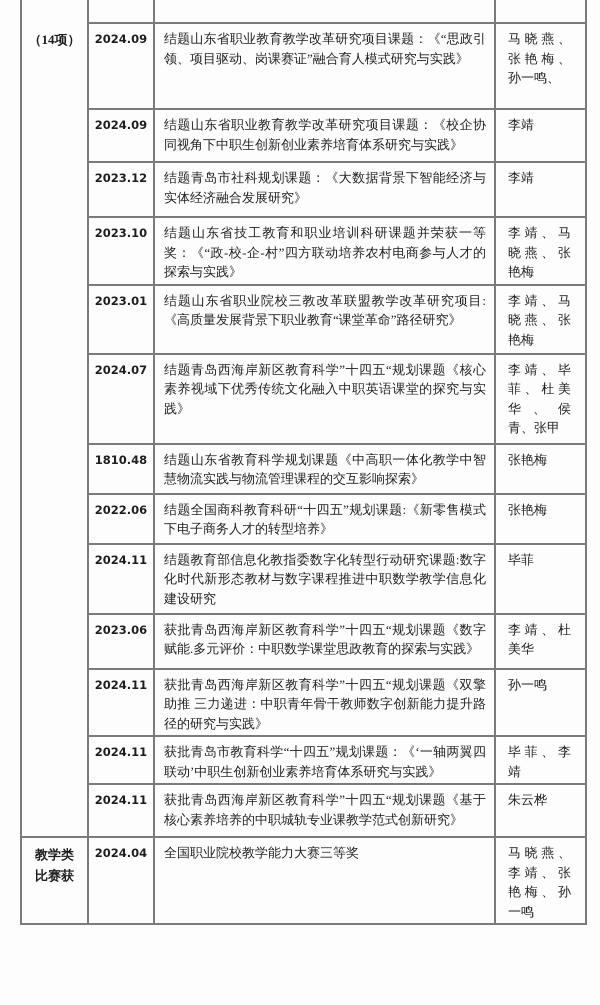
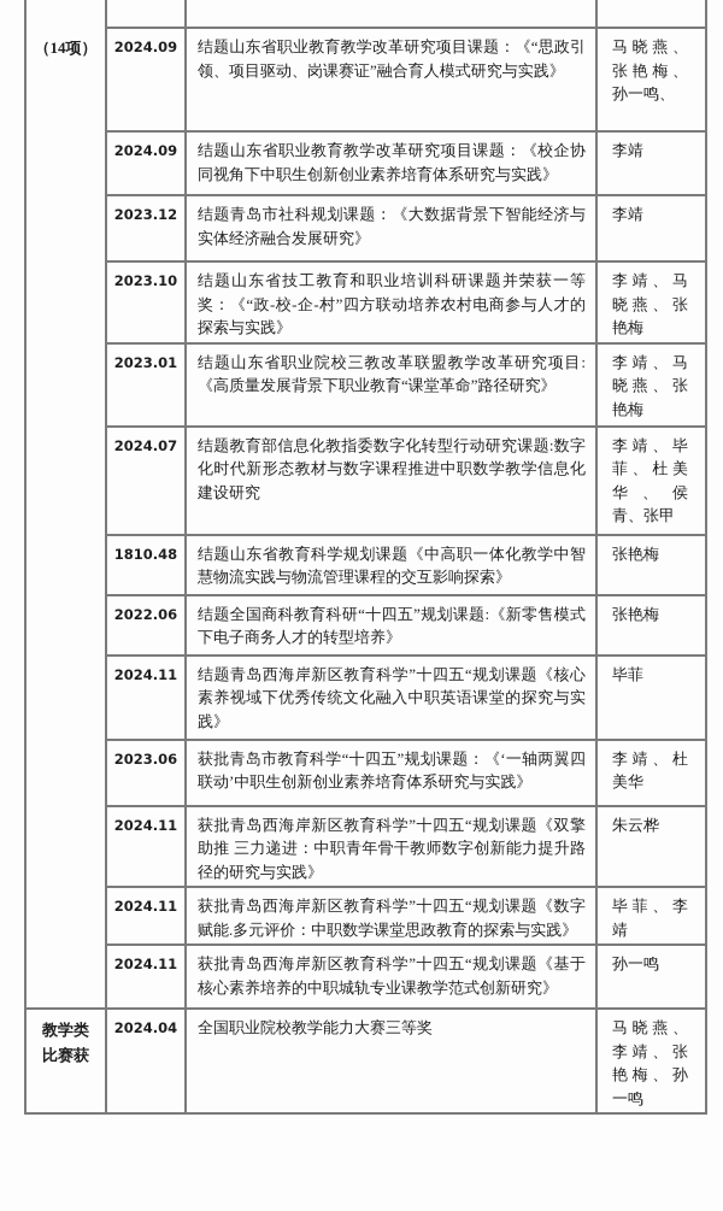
  （14项）	2024.09	结题山东省职业教育教学改革研究项目课题：《“思政引领、项目驱动、岗课赛证”融合育人模式研究与实践》	马晓燕、张艳梅、孙一鸣、
  2024.09	结题山东省职业教育教学改革研究项目课题：《校企协同视角下中职生创新创业素养培育体系研究与实践》	李靖
  2023.12	结题青岛市社科规划课题：《大数据背景下智能经济与实体经济融合发展研究》	李靖
  2023.10	结题山东省技工教育和职业培训科研课题并荣获一等奖：《“政-校-企-村”四方联动培养农村电商参与人才的探索与实践》	李靖、马晓燕、张艳梅
  2023.01	结题山东省职业院校三教改革联盟教学改革研究项目:《高质量发展背景下职业教育“课堂革命”路径研究》	李靖、马晓燕、张艳梅
- 2024.07	结题青岛西海岸新区教育科学”十四五“规划课题《核心素养视域下优秀传统文化融入中职英语课堂的探究与实践》	李靖、毕菲、杜美华、侯青、张甲
+ 2024.07	结题教育部信息化教指委数字化转型行动研究课题:数字化时代新形态教材与数字课程推进中职数学教学信息化建设研究	李靖、毕菲、杜美华、侯青、张甲
  1810.48	结题山东省教育科学规划课题《中高职一体化教学中智慧物流实践与物流管理课程的交互影响探索》	张艳梅
  2022.06	结题全国商科教育科研“十四五”规划课题:《新零售模式下电子商务人才的转型培养》	张艳梅
- 2024.11	结题教育部信息化教指委数字化转型行动研究课题:数字化时代新形态教材与数字课程推进中职数学教学信息化建设研究	毕菲
+ 2024.11	结题青岛西海岸新区教育科学”十四五“规划课题《核心素养视域下优秀传统文化融入中职英语课堂的探究与实践》	毕菲
- 2023.06	获批青岛西海岸新区教育科学”十四五“规划课题《数字赋能.多元评价：中职数学课堂思政教育的探索与实践》	李靖、杜美华
+ 2023.06	获批青岛市教育科学“十四五”规划课题：《‘一轴两翼四联动’中职生创新创业素养培育体系研究与实践》	李靖、杜美华
- 2024.11	获批青岛西海岸新区教育科学”十四五“规划课题《双擎助推 三力递进：中职青年骨干教师数字创新能力提升路径的研究与实践》	孙一鸣
+ 2024.11	获批青岛西海岸新区教育科学”十四五“规划课题《双擎助推 三力递进：中职青年骨干教师数字创新能力提升路径的研究与实践》	朱云桦
- 2024.11	获批青岛市教育科学“十四五”规划课题：《‘一轴两翼四联动’中职生创新创业素养培育体系研究与实践》	毕菲、李靖
+ 2024.11	获批青岛西海岸新区教育科学”十四五“规划课题《数字赋能.多元评价：中职数学课堂思政教育的探索与实践》	毕菲、李靖
- 2024.11	获批青岛西海岸新区教育科学”十四五“规划课题《基于核心素养培养的中职城轨专业课教学范式创新研究》	朱云桦
+ 2024.11	获批青岛西海岸新区教育科学”十四五“规划课题《基于核心素养培养的中职城轨专业课教学范式创新研究》	孙一鸣
  教学类 比赛获	2024.04	全国职业院校教学能力大赛三等奖	马晓燕、李靖、张艳梅、孙一鸣
